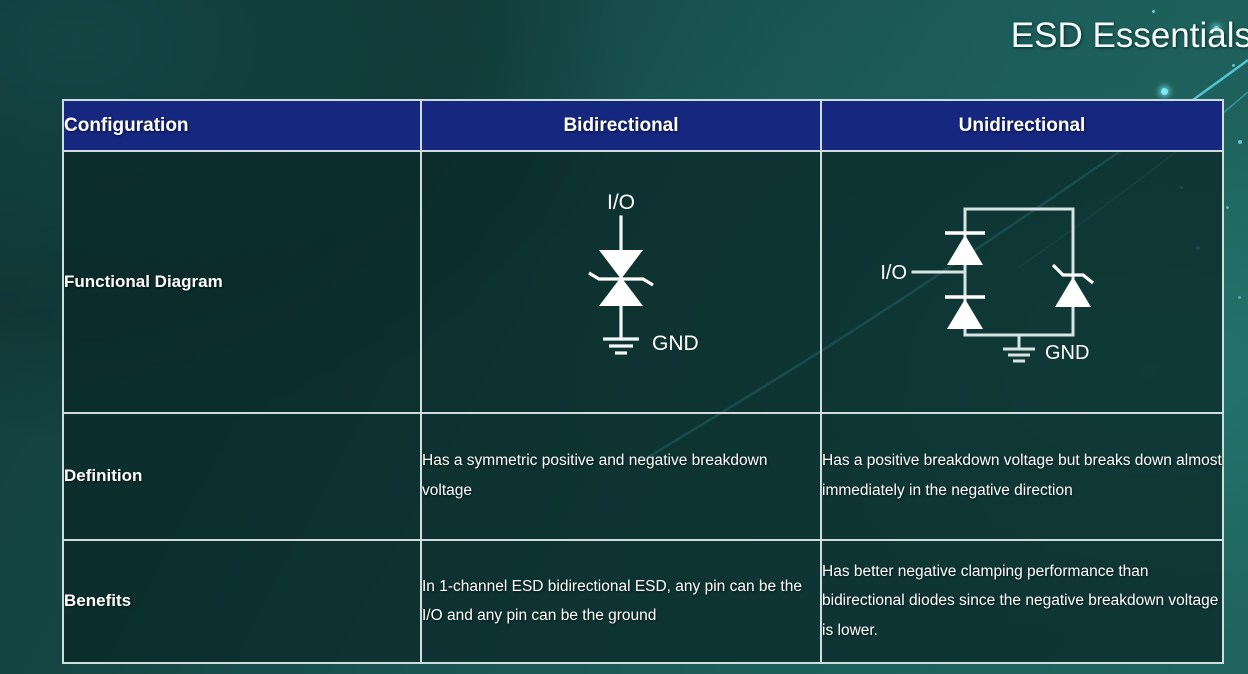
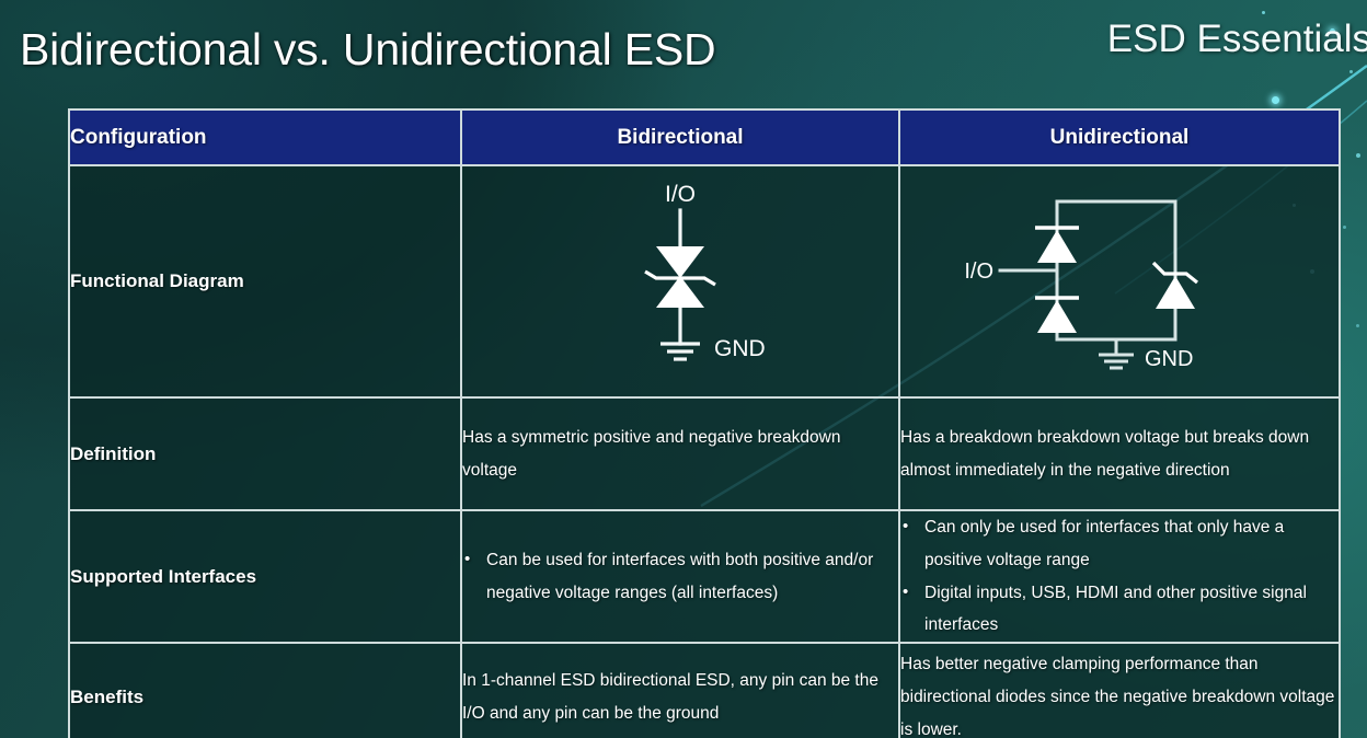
+ Bidirectional vs. Unidirectional ESD
  ESD Essentials
  Configuration	Bidirectional	Unidirectional
  Functional Diagram	I/O GND	I/O GND
- Definition	Has a symmetric positive and negative breakdown voltage	Has a positive breakdown voltage but breaks down almost immediately in the negative direction
+ Definition	Has a symmetric positive and negative breakdown voltage	Has a breakdown breakdown voltage but breaks down almost immediately in the negative direction
+ Supported Interfaces	Can be used for interfaces with both positive and/or negative voltage ranges (all interfaces)	Can only be used for interfaces that only have a positive voltage range Digital inputs, USB, HDMI and other positive signal interfaces
  Benefits	In 1-channel ESD bidirectional ESD, any pin can be the I/O and any pin can be the ground	Has better negative clamping performance than bidirectional diodes since the negative breakdown voltage is lower.
